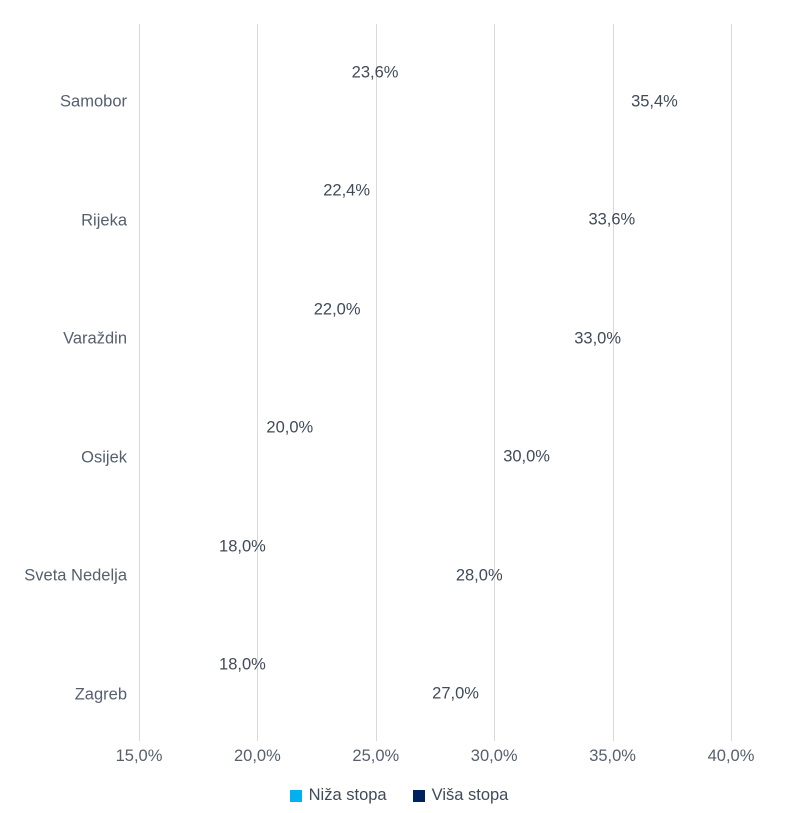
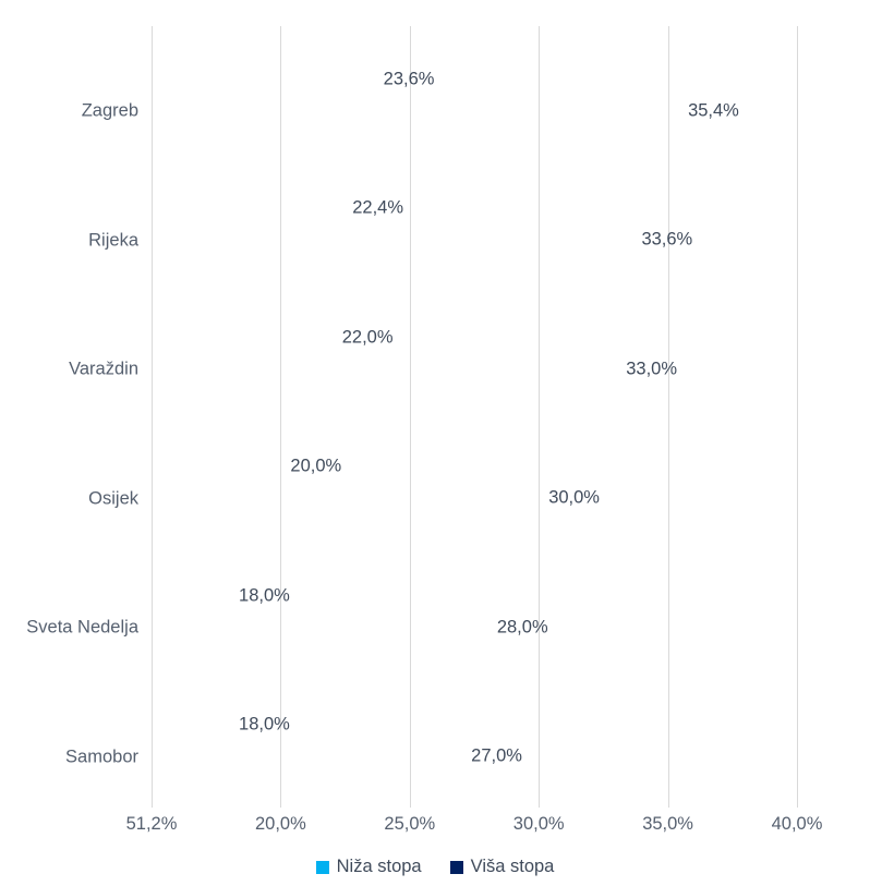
  23,6%
  35,4%
  22,4%
  33,6%
  22,0%
  33,0%
  20,0%
  30,0%
  18,0%
  28,0%
  18,0%
  27,0%
- Samobor
+ Zagreb
  Rijeka
  Varaždin
  Osijek
  Sveta Nedelja
- Zagreb
+ Samobor
- 15,0%
+ 51,2%
  20,0%
  25,0%
  30,0%
  35,0%
  40,0%
  Niža stopa
  Viša stopa
